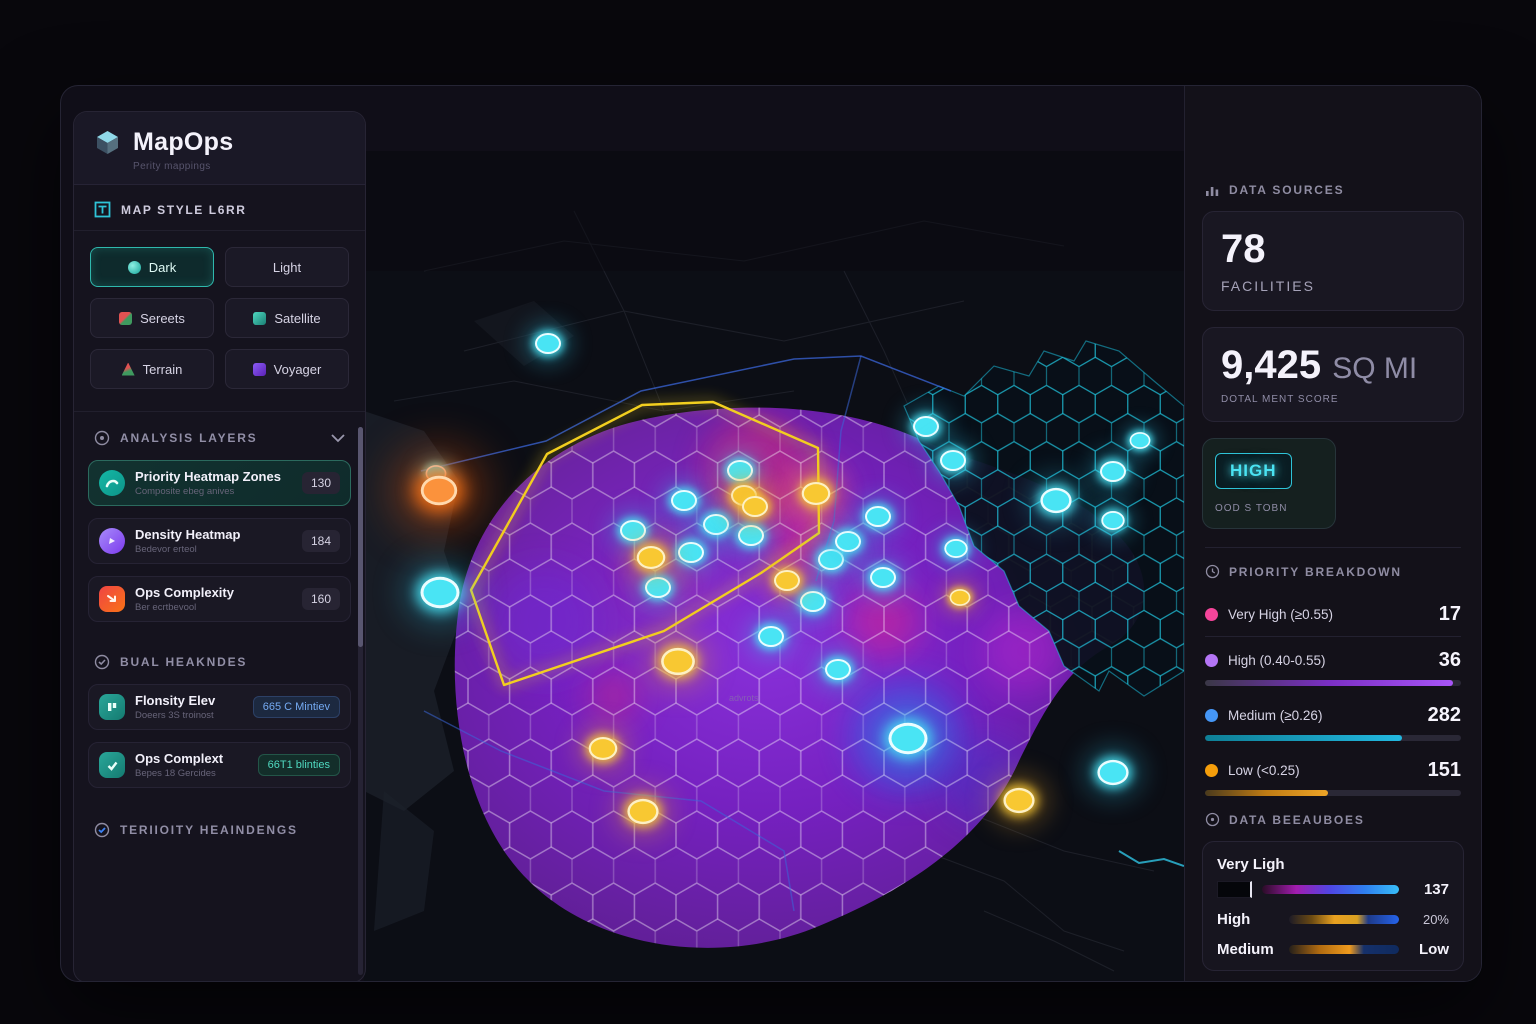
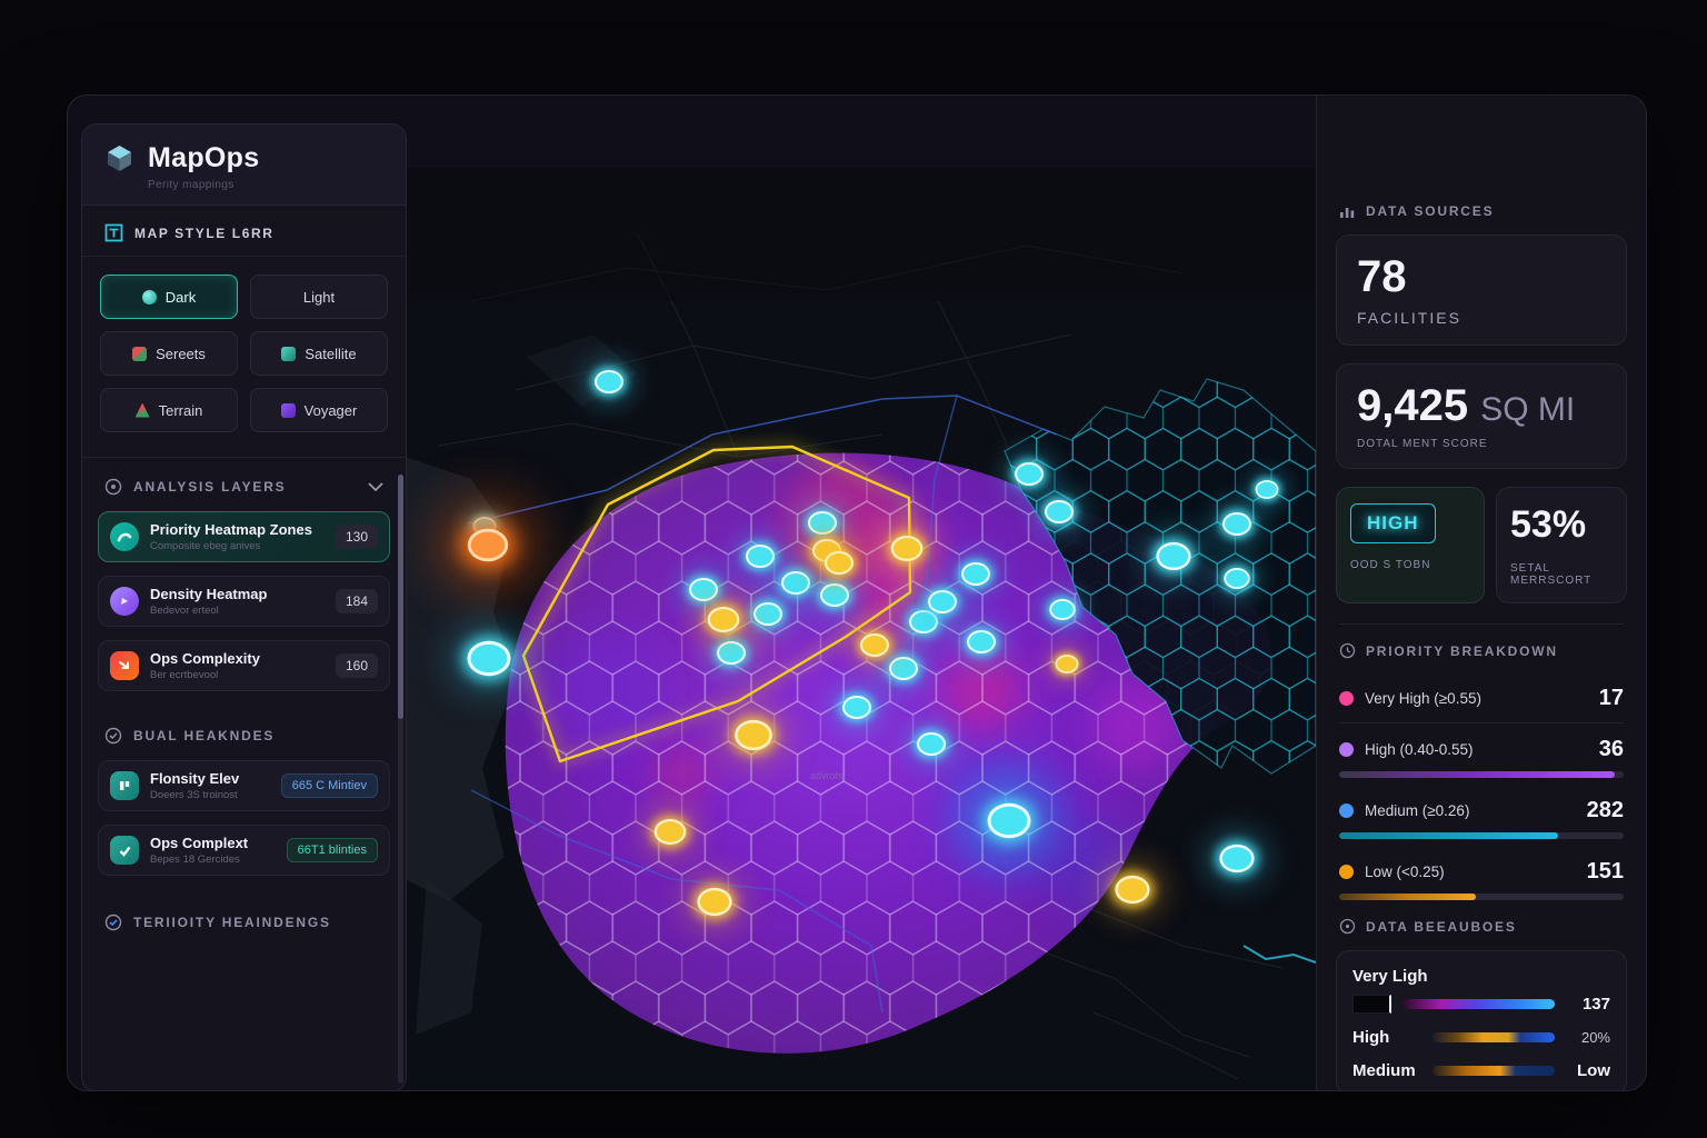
  advrots
  MapOps
  Perity mappings
  MAP STYLE L6RR
  Dark
  Light
  Sereets
  Satellite
  Terrain
  Voyager
  ANALYSIS LAYERS
  Priority Heatmap Zones
  Composite ebeg anives
  130
  Density Heatmap
  Bedevor erteol
  184
  Ops Complexity
  Ber ecrtbevool
  160
  BUAL HEAKNDES
  Flonsity Elev
  Doeers 3S troinost
  665 C Mintiev
  Ops Complext
  Bepes 18 Gercides
  66T1 blinties
  TERIIOITY HEAINDENGS
  DATA SOURCES
  78
  FACILITIES
  9,425 SQ MI
  DOTAL MENT SCORE
  HIGH
  OOD S TOBN
+ 53%
+ SETAL MERRSCORT
  PRIORITY BREAKDOWN
  Very High (≥0.55)
  17
  High (0.40-0.55)
  36
  Medium (≥0.26)
  282
  Low (<0.25)
  151
  DATA BEEAUBOES
  Very Ligh
  137
  High
  20%
  Medium
  Low
